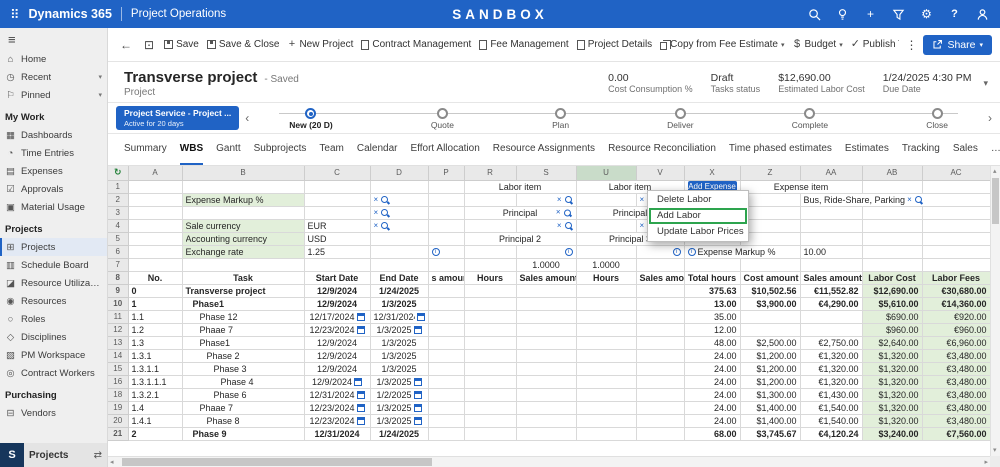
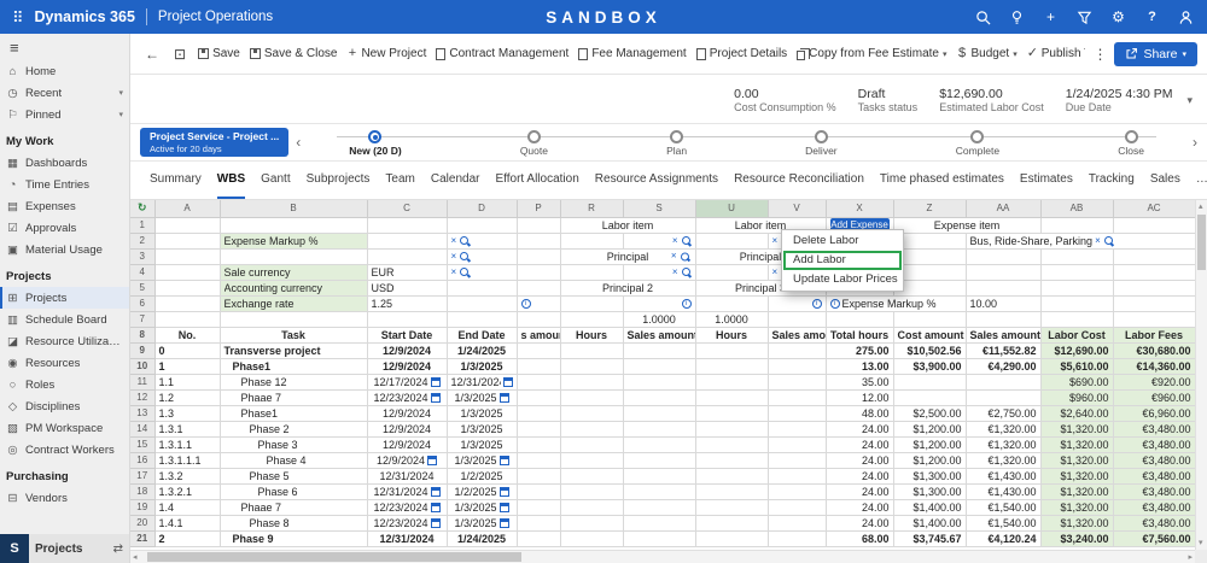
  ⠿
  Dynamics 365
  Project Operations
  SANDBOX
  +
  ⚙
  ?
  ≡
  ⌂
  Home
  ◷
  Recent
  ⚐
  Pinned
  My Work
  ▦
  Dashboards
  ◔
  Time Entries
  ▤
  Expenses
  ☑
  Approvals
  ▣
  Material Usage
  Projects
  ⊞
  Projects
  ▥
  Schedule Board
  ◪
  Resource Utilizatio
  ◉
  Resources
  ○
  Roles
  ◇
  Disciplines
  ▧
  PM Workspace
  ◎
  Contract Workers
  Purchasing
  ⊟
  Vendors
  S
  Projects
  ⇄
  ←
  ⊡
  Save
  Save & Close
  +
  New Project
  Contract Management
  Fee Management
  Project Details
  Copy from Fee Estimate
  $
  Budget
  ✓
  ⋮
  Share
- Transverse project
- - Saved
- Project
  0.00
  Cost Consumption %
  Draft
  Tasks status
  $12,690.00
  Estimated Labor Cost
  1/24/2025 4:30 PM
  Due Date
  ▾
  Project Service - Project ...
  Active for 20 days
  ‹
  New (20 D)
  Quote
  Plan
  Deliver
  Complete
  Close
  ›
  Summary
  WBS
  Gantt
  Subprojects
  Team
  Calendar
  Effort Allocation
  Resource Assignments
  Resource Reconciliation
  Time phased estimates
  Estimates
  Tracking
  Sales
  …
  ↻	A	B	C	D	P	R	S	U	V	X	Z	AA	AB	AC
  1						Labor item	Labor item	Add Expense	Expense item
  2		Expense Markup %		×			×		×			Bus, Ride-Share, Parking ×
  3				×		Principal ×	Principa
  4		Sale currency	EUR	×			×		×
  5		Accounting currency	USD			Principal 2	Principal
  6		Exchange rate	1.25							Expense Markup %	10.00
  7							1.0000	1.0000
  8	No.	Task	Start Date	End Date	s amou	Hours	Sales amoun	Hours	Sales amo	Total hours	Cost amount	Sales amount	Labor Cost	Labor Fees
- 9	0	Transverse project	12/9/2024	1/24/2025						375.63	$10,502.56	€11,552.82	$12,690.00	€30,680.00
+ 9	0	Transverse project	12/9/2024	1/24/2025						275.00	$10,502.56	€11,552.82	$12,690.00	€30,680.00
  10	1	Phase1	12/9/2024	1/3/2025						13.00	$3,900.00	€4,290.00	$5,610.00	€14,360.00
  11	1.1	Phase 12	12/17/2024	12/31/202						35.00			$690.00	€920.00
  12	1.2	Phaae 7	12/23/2024	1/3/2025						12.00			$960.00	€960.00
  13	1.3	Phase1	12/9/2024	1/3/2025						48.00	$2,500.00	€2,750.00	$2,640.00	€6,960.00
  14	1.3.1	Phase 2	12/9/2024	1/3/2025						24.00	$1,200.00	€1,320.00	$1,320.00	€3,480.00
  15	1.3.1.1	Phase 3	12/9/2024	1/3/2025						24.00	$1,200.00	€1,320.00	$1,320.00	€3,480.00
  16	1.3.1.1.1	Phase 4	12/9/2024	1/3/2025						24.00	$1,200.00	€1,320.00	$1,320.00	€3,480.00
+ 17	1.3.2	Phase 5	12/31/2024	1/2/2025						24.00	$1,300.00	€1,430.00	$1,320.00	€3,480.00
  18	1.3.2.1	Phase 6	12/31/2024	1/2/2025						24.00	$1,300.00	€1,430.00	$1,320.00	€3,480.00
  19	1.4	Phaae 7	12/23/2024	1/3/2025						24.00	$1,400.00	€1,540.00	$1,320.00	€3,480.00
  20	1.4.1	Phase 8	12/23/2024	1/3/2025						24.00	$1,400.00	€1,540.00	$1,320.00	€3,480.00
  21	2	Phase 9	12/31/2024	1/24/2025						68.00	$3,745.67	€4,120.24	$3,240.00	€7,560.00
  Delete Labor
  Add Labor
  Update Labor Prices
